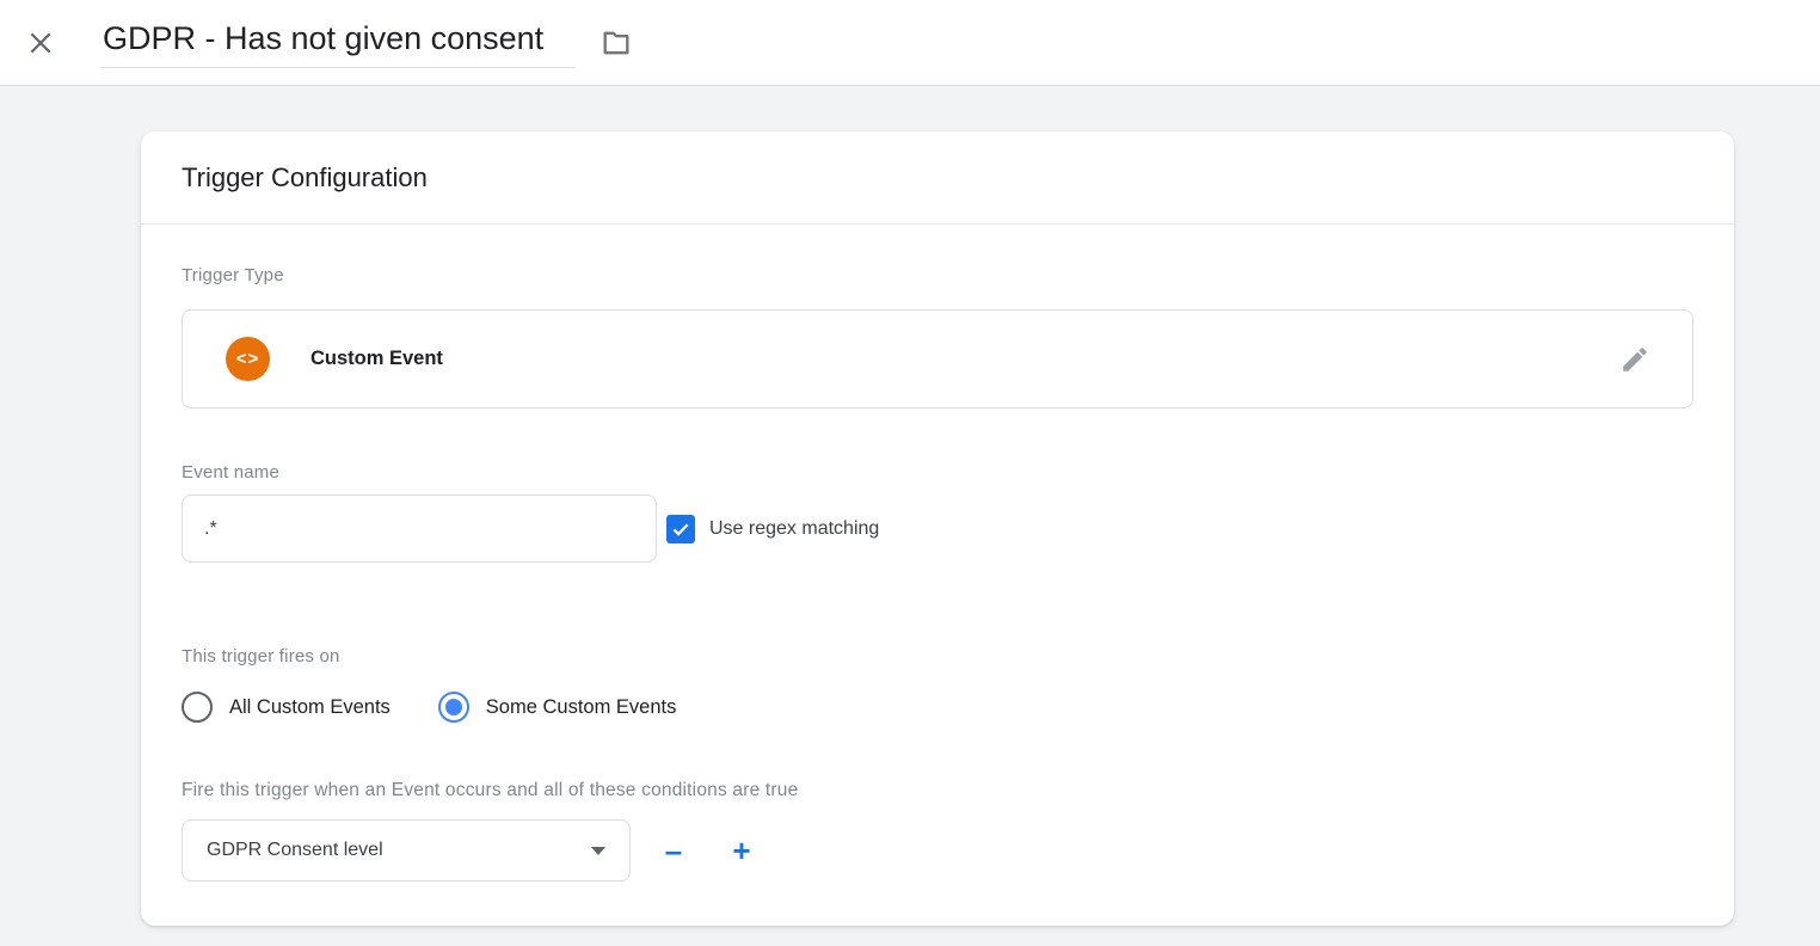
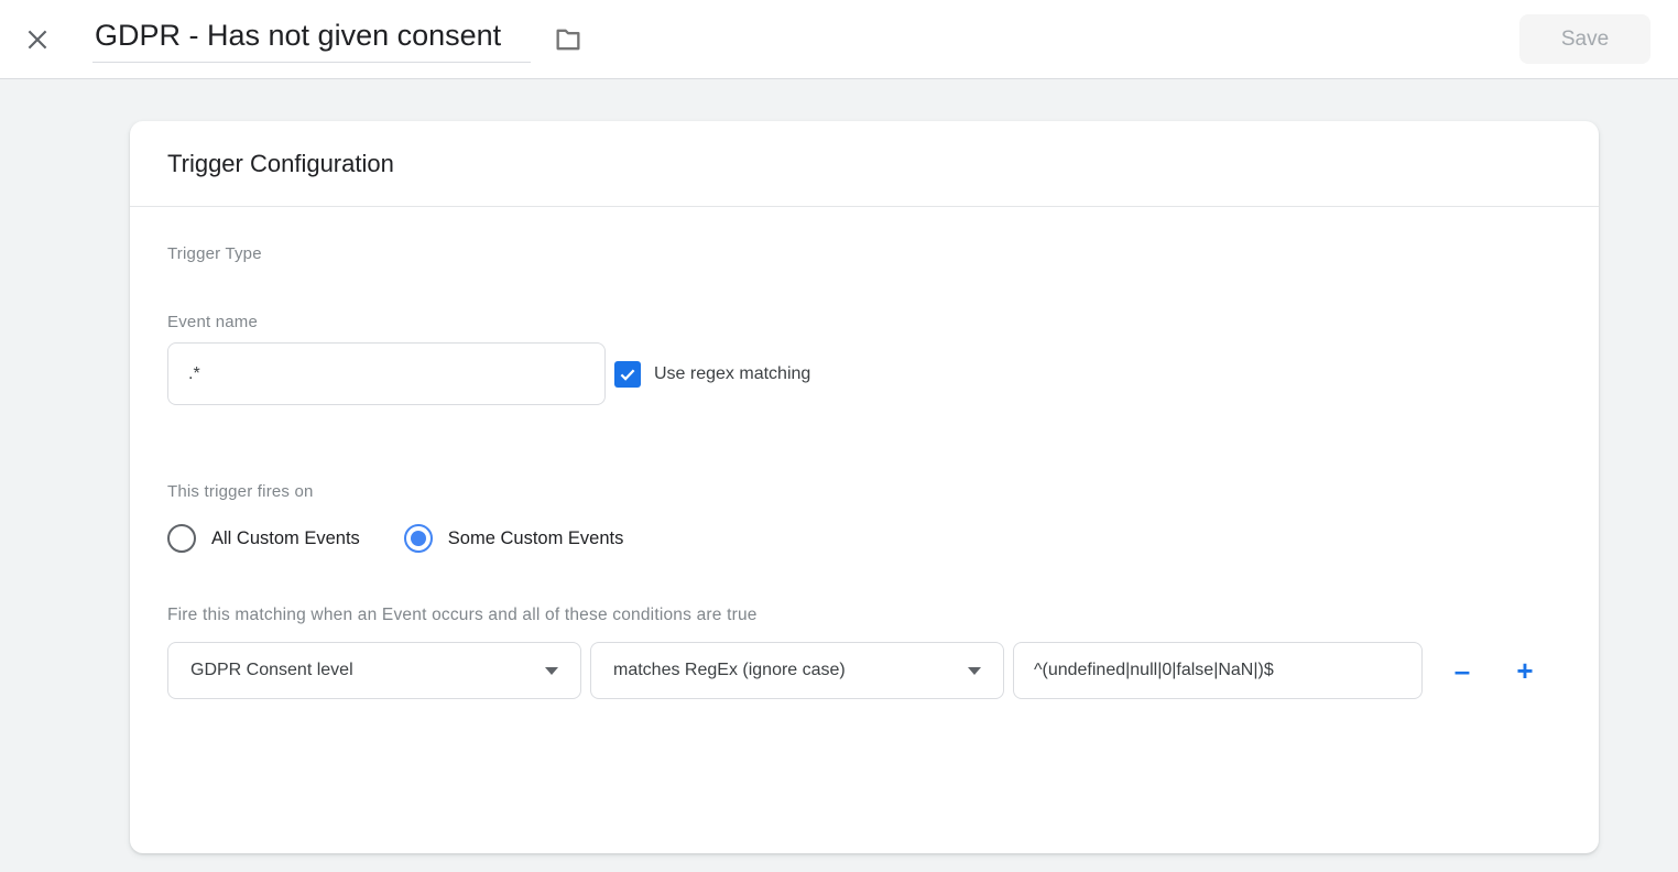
  GDPR - Has not given consent
+ Save
  Trigger Configuration
  Trigger Type
- <>
- Custom Event
  Event name
  .*
  Use regex matching
  This trigger fires on
  All Custom Events
  Some Custom Events
- Fire this trigger when an Event occurs and all of these conditions are true
+ Fire this matching when an Event occurs and all of these conditions are true
  GDPR Consent level
+ matches RegEx (ignore case)
+ ^(undefined|null|0|false|NaN|)$
  –
  +
